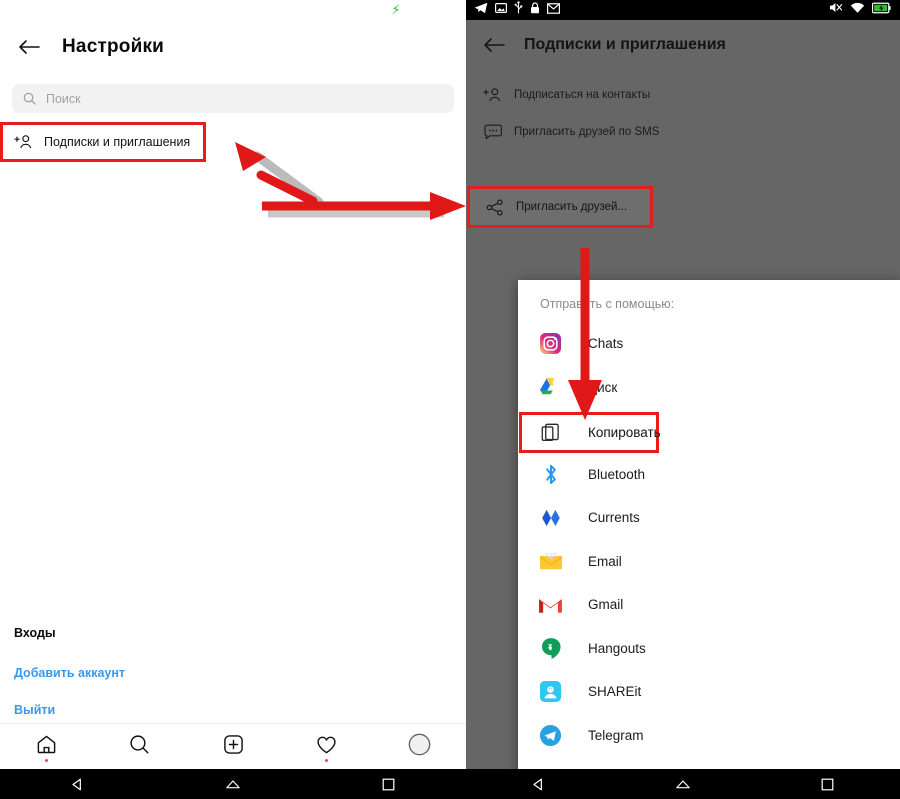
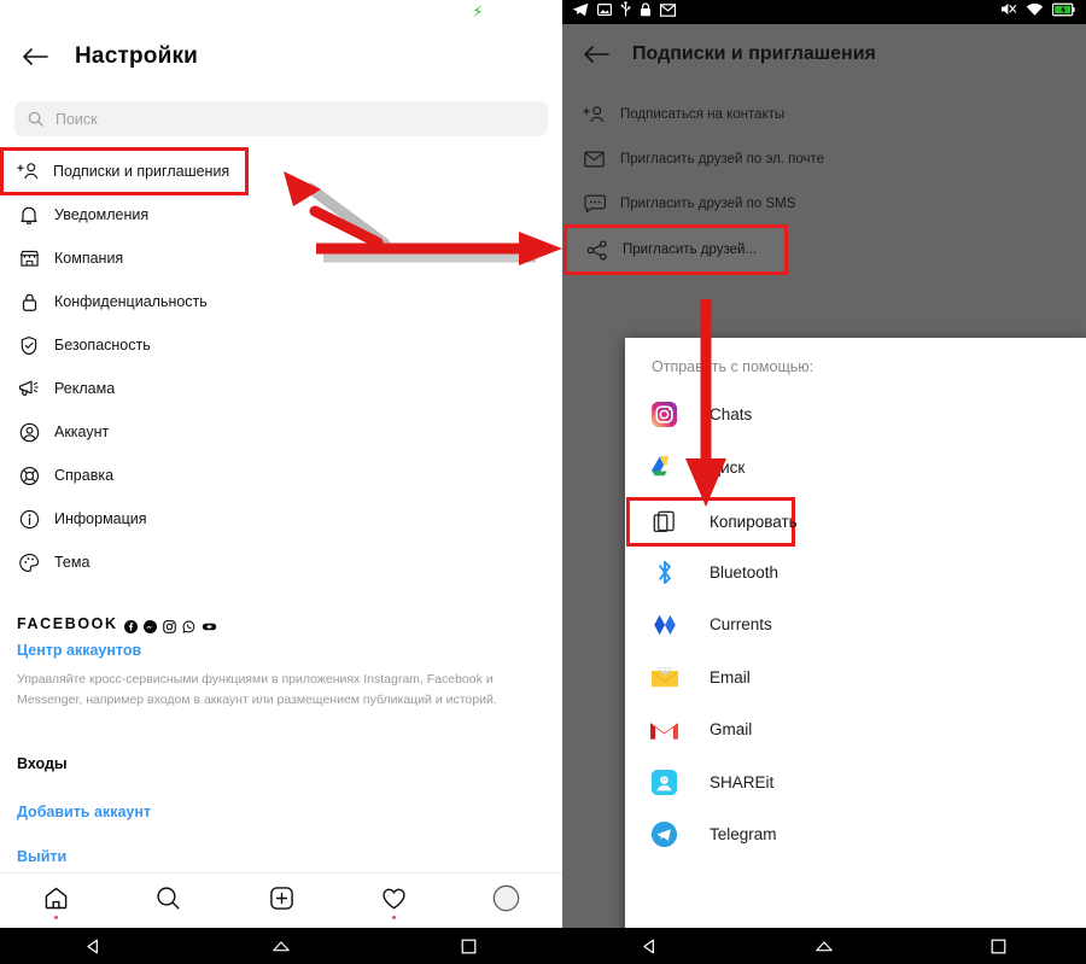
  ⚡
  Настройки
  Поиск
+ Уведомления
+ Компания
+ Конфиденциальность
+ Безопасность
+ Реклама
+ Аккаунт
+ Справка
+ Информация
+ Тема
+ FACEBOOK
+ Центр аккаунтов
+ Управляйте кросс-сервисными функциями в приложениях Instagram, Facebook и Messenger, например входом в аккаунт или размещением публикаций и историй.
  Входы
  Добавить аккаунт
  Выйти
  Подписки и приглашения
  Подписаться на контакты
+ Пригласить друзей по эл. почте
  Пригласить друзей по SMS
  Отправть с помощью:
  Chats
  иск
  Bluetooth
  Currents
  Email
  Gmail
- Hangouts
  SHAREit
  Telegram
  Подписки и приглашения
  Пригласить друзей...
  Копировать
